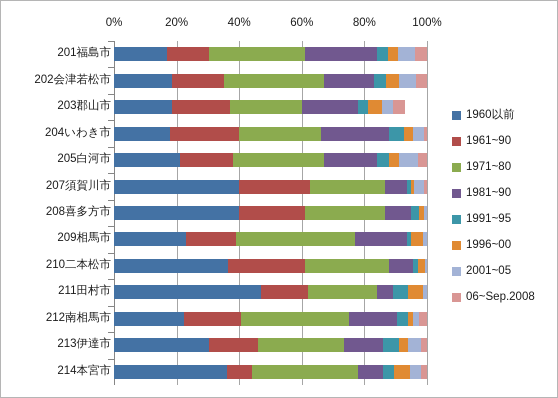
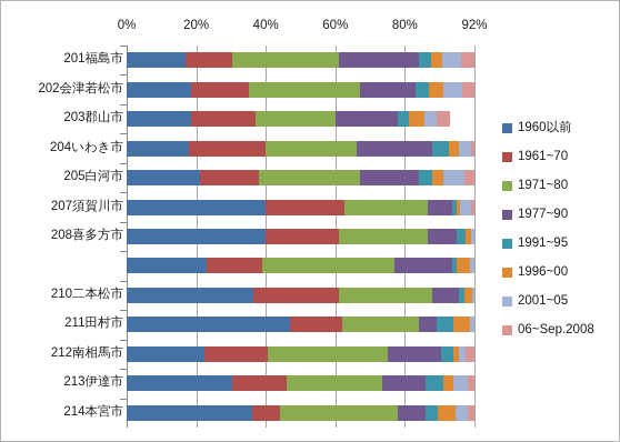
  0%
  20%
  40%
  60%
  80%
- 100%
+ 92%
  201福島市
  202会津若松市
  203郡山市
  204いわき市
  205白河市
  207須賀川市
  208喜多方市
- 209相馬市
  210二本松市
  211田村市
  212南相馬市
  213伊達市
  214本宮市
  1960以前
- 1961~90
+ 1961~70
  1971~80
- 1981~90
+ 1977~90
  1991~95
  1996~00
  2001~05
  06~Sep.2008
